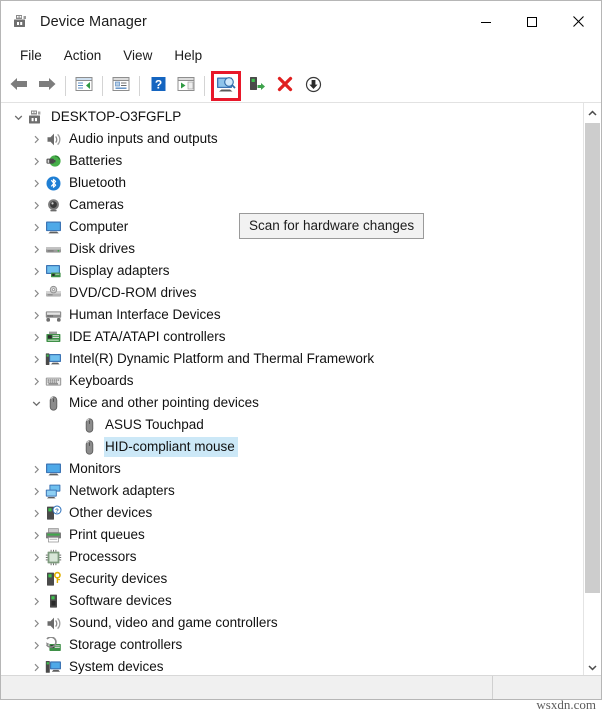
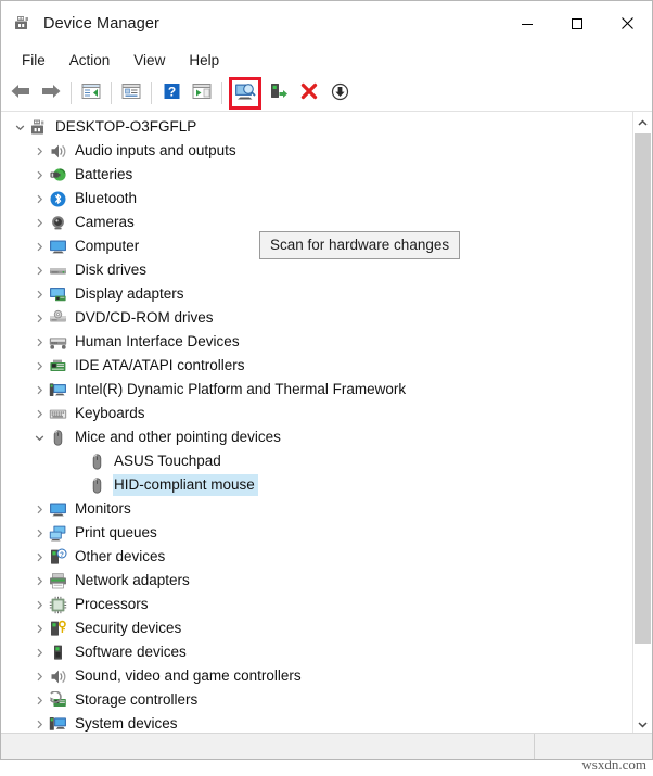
  Device Manager
  File
  Action
  View
  Help
  ?
  DESKTOP-O3FGFLP
  Audio inputs and outputs
  Batteries
  Bluetooth
  Cameras
  Computer
  Disk drives
  Display adapters
  DVD/CD-ROM drives
  Human Interface Devices
  IDE ATA/ATAPI controllers
  Intel(R) Dynamic Platform and Thermal Framework
  Keyboards
  Mice and other pointing devices
  ASUS Touchpad
  HID-compliant mouse
  Monitors
- Network adapters
+ Print queues
  Other devices
- Print queues
+ Network adapters
  Processors
  Security devices
  Software devices
  Sound, video and game controllers
  Storage controllers
  System devices
  Scan for hardware changes
  wsxdn.com
